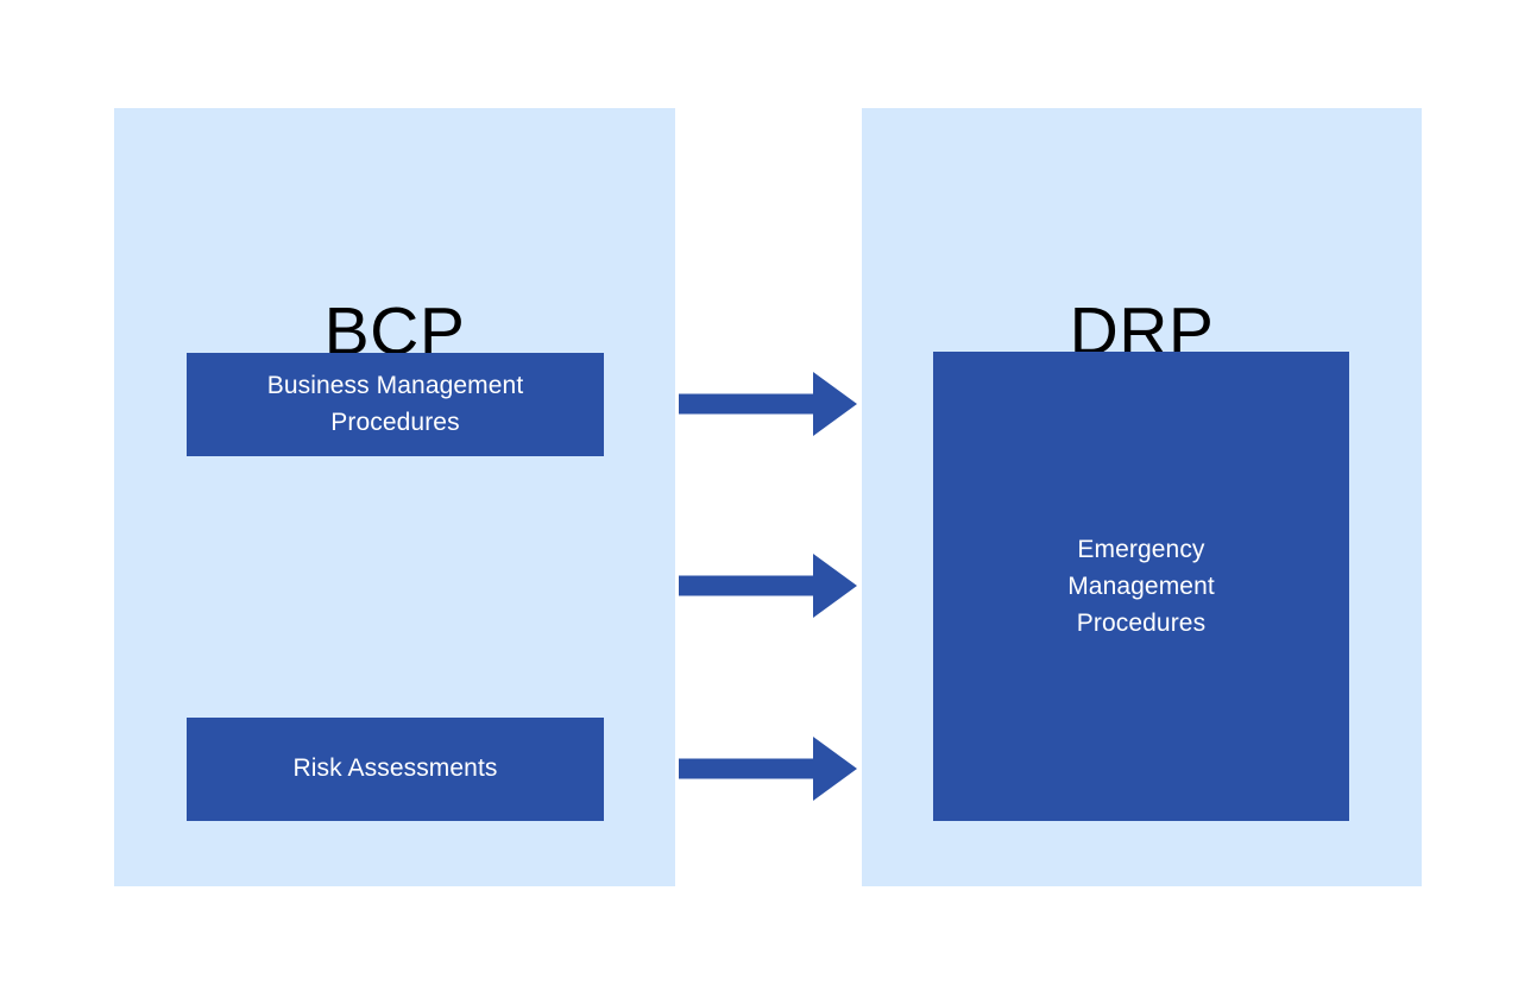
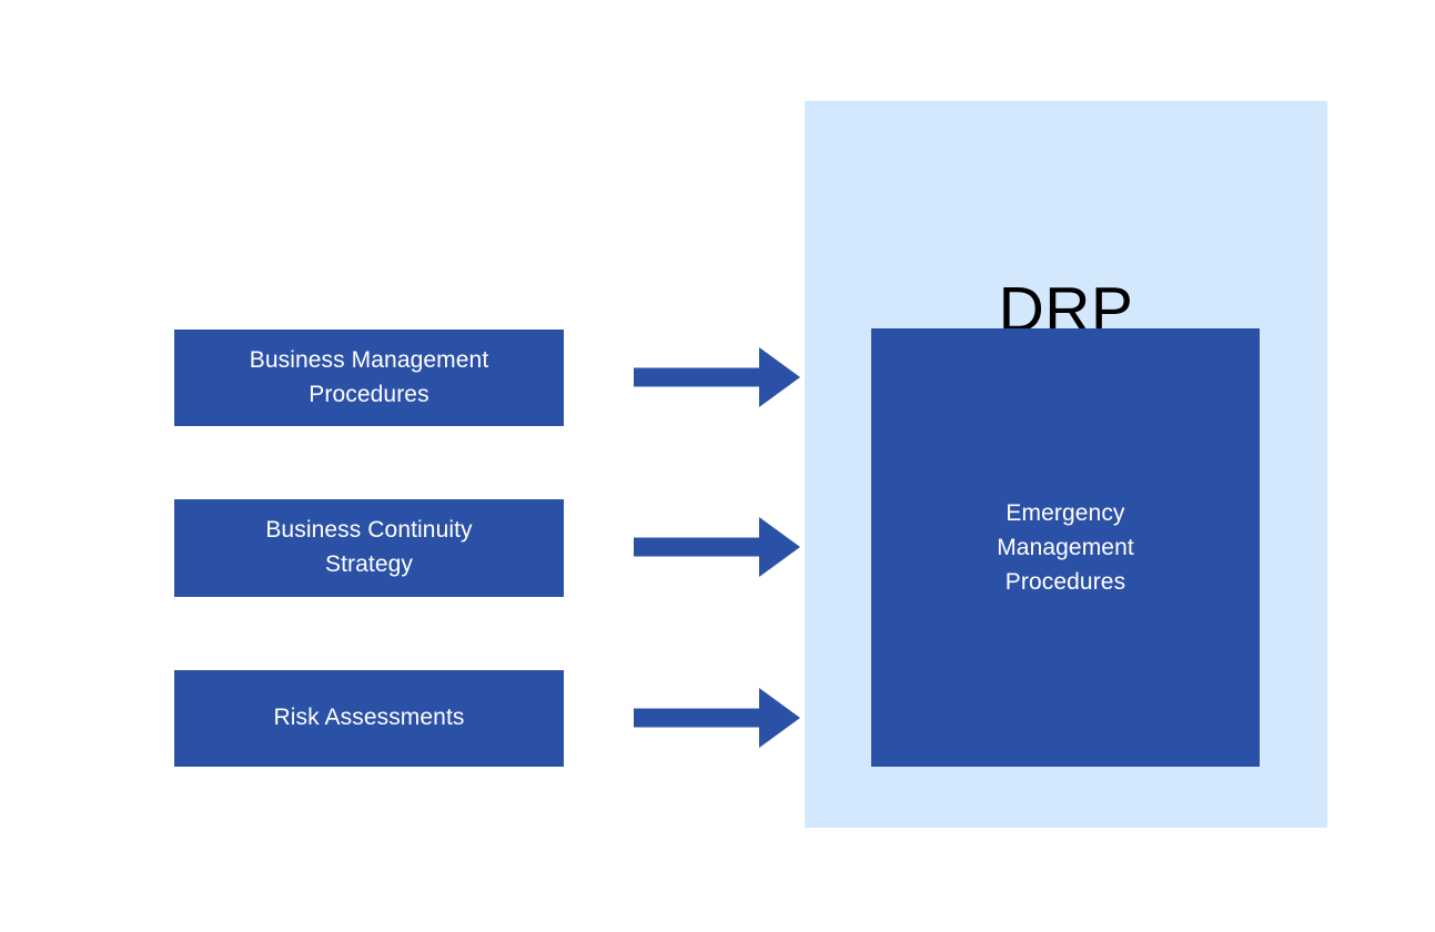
- BCP
  Business Management
  Procedures
+ Business Continuity
+ Strategy
  Risk Assessments
  DRP
  Emergency
  Management
  Procedures
